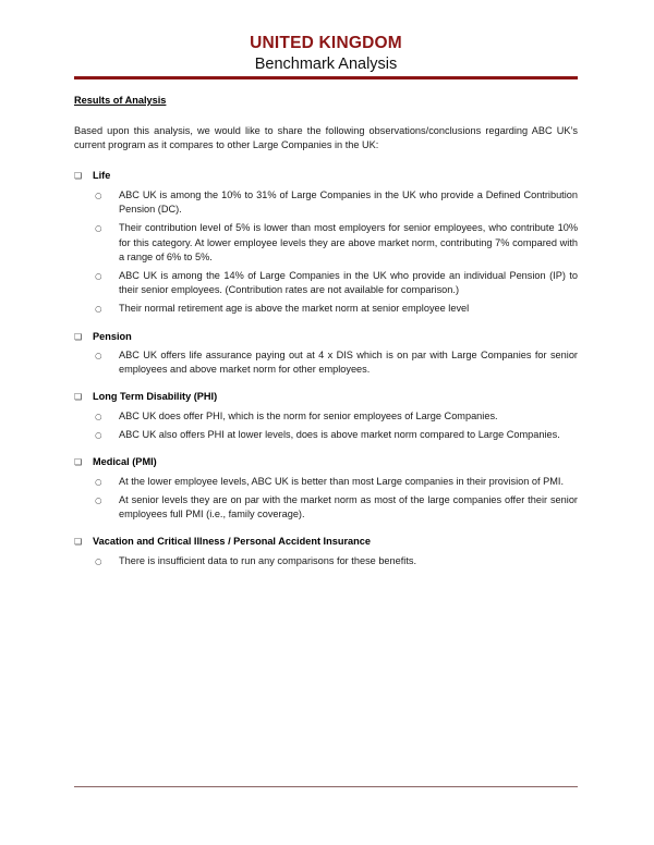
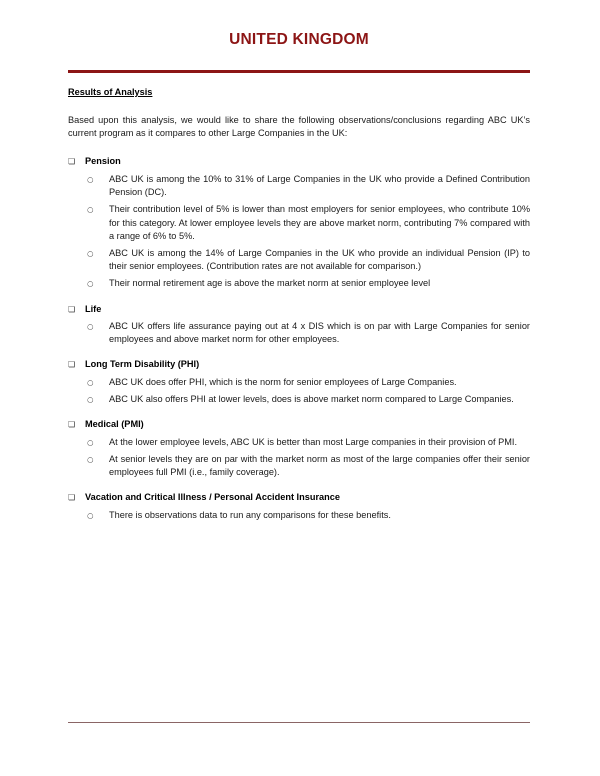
  UNITED KINGDOM
- Benchmark Analysis
  Results of Analysis
  Based upon this analysis, we would like to share the following observations/conclusions regarding ABC UK’s current program as it compares to other Large Companies in the UK:
  ❏
- Life
+ Pension
  ○
  ABC UK is among the 10% to 31% of Large Companies in the UK who provide a Defined Contribution Pension (DC).
  ○
  Their contribution level of 5% is lower than most employers for senior employees, who contribute 10% for this category. At lower employee levels they are above market norm, contributing 7% compared with a range of 6% to 5%.
  ○
  ABC UK is among the 14% of Large Companies in the UK who provide an individual Pension (IP) to their senior employees. (Contribution rates are not available for comparison.)
  ○
  Their normal retirement age is above the market norm at senior employee level
  ❏
- Pension
+ Life
  ○
  ABC UK offers life assurance paying out at 4 x DIS which is on par with Large Companies for senior employees and above market norm for other employees.
  ❏
  Long Term Disability (PHI)
  ○
  ABC UK does offer PHI, which is the norm for senior employees of Large Companies.
  ○
  ABC UK also offers PHI at lower levels, does is above market norm compared to Large Companies.
  ❏
  Medical (PMI)
  ○
  At the lower employee levels, ABC UK is better than most Large companies in their provision of PMI.
  ○
  At senior levels they are on par with the market norm as most of the large companies offer their senior employees full PMI (i.e., family coverage).
  ❏
  Vacation and Critical Illness / Personal Accident Insurance
  ○
- There is insufficient data to run any comparisons for these benefits.
+ There is observations data to run any comparisons for these benefits.
